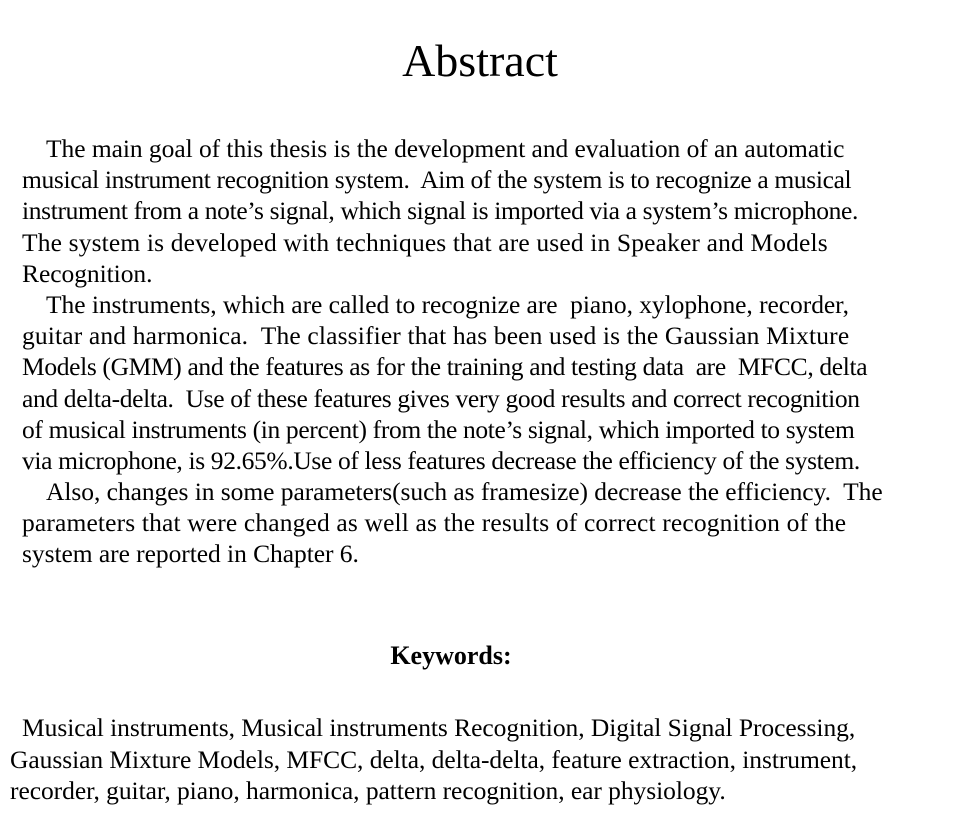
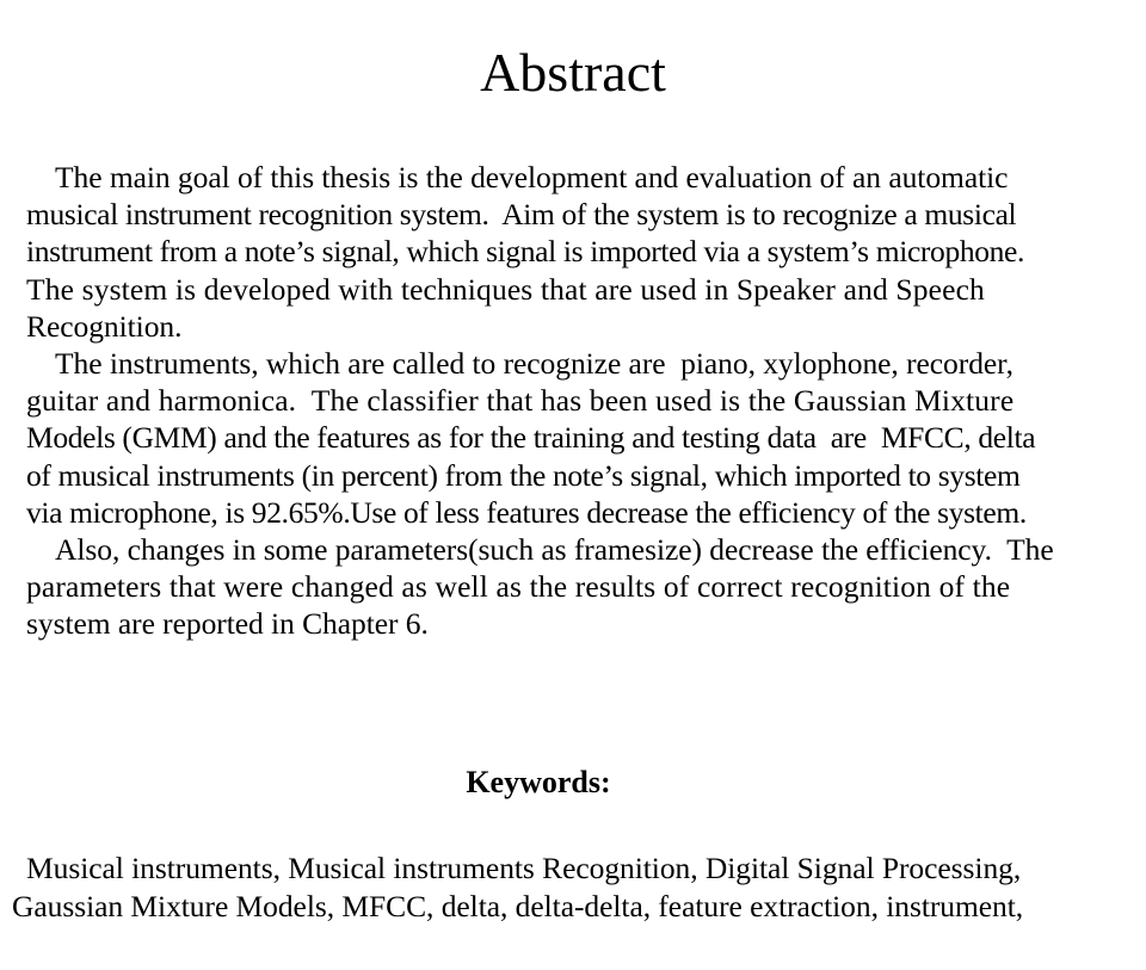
  Abstract
  The main goal of this thesis is the development and evaluation of an automatic
  musical instrument recognition system. Aim of the system is to recognize a musical
  instrument from a note’s signal, which signal is imported via a system’s microphone.
- The system is developed with techniques that are used in Speaker and Models
+ The system is developed with techniques that are used in Speaker and Speech
  Recognition.
  The instruments, which are called to recognize are piano, xylophone, recorder,
  guitar and harmonica. The classifier that has been used is the Gaussian Mixture
  Models (GMM) and the features as for the training and testing data are MFCC, delta
- and delta-delta. Use of these features gives very good results and correct recognition
  of musical instruments (in percent) from the note’s signal, which imported to system
  via microphone, is 92.65%.Use of less features decrease the efficiency of the system.
  Also, changes in some parameters(such as framesize) decrease the efficiency. The
  parameters that were changed as well as the results of correct recognition of the
  system are reported in Chapter 6.
  Keywords:
  Musical instruments, Musical instruments Recognition, Digital Signal Processing,
  Gaussian Mixture Models, MFCC, delta, delta-delta, feature extraction, instrument,
- recorder, guitar, piano, harmonica, pattern recognition, ear physiology.
